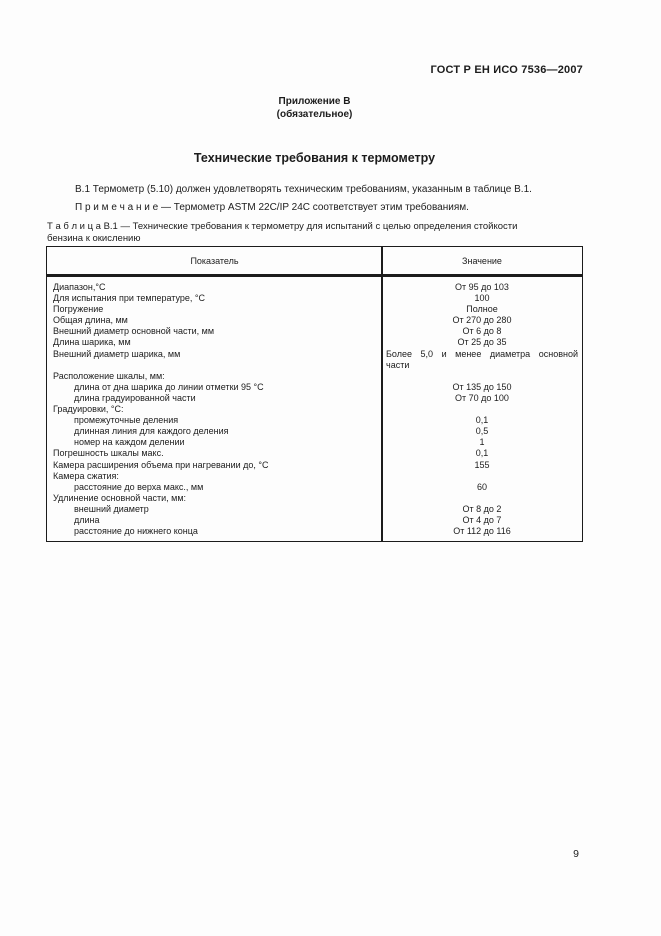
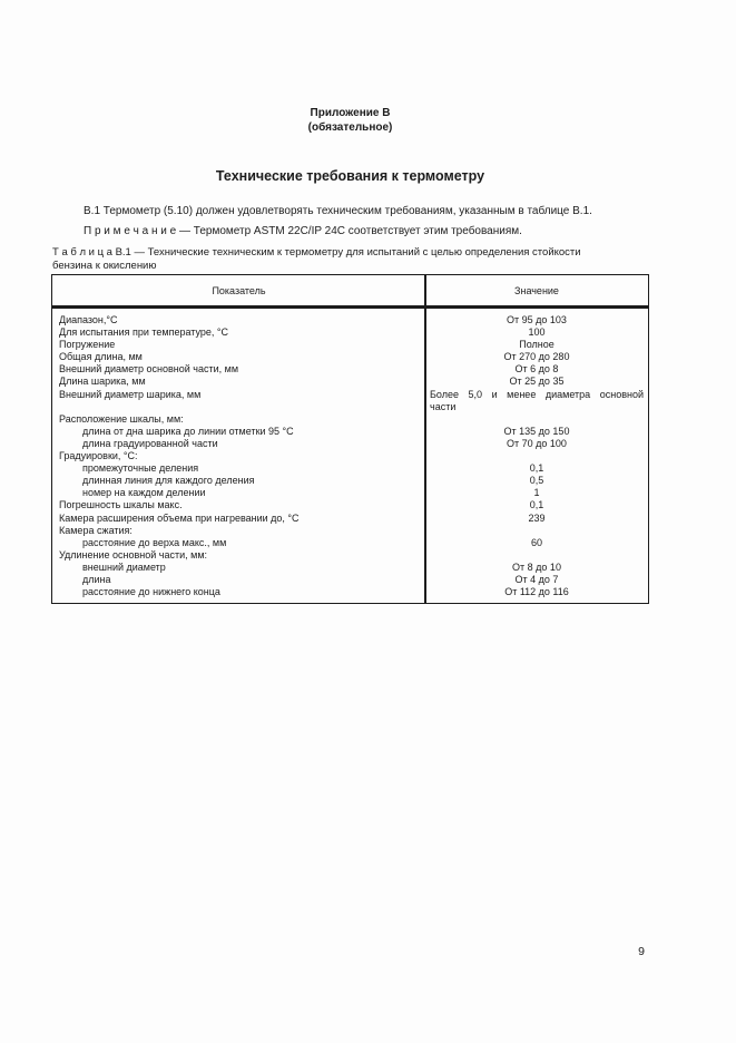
- ГОСТ Р ЕН ИСО 7536—2007
  Приложение В
  (обязательное)
  Технические требования к термометру
  В.1 Термометр (5.10) должен удовлетворять техническим требованиям, указанным в таблице В.1.
  П р и м е ч а н и е — Термометр ASTM 22C/IP 24C соответствует этим требованиям.
- Т а б л и ц а В.1 — Технические требования к термометру для испытаний с целью определения стойкости
+ Т а б л и ц а В.1 — Технические техническим к термометру для испытаний с целью определения стойкости
  бензина к окислению
  Показатель
  Значение
  Диапазон,°С
  От 95 до 103
  Для испытания при температуре, °С
  100
  Погружение
  Полное
  Общая длина, мм
  От 270 до 280
  Внешний диаметр основной части, мм
  От 6 до 8
  Длина шарика, мм
  От 25 до 35
  Внешний диаметр шарика, мм
  Более 5,0 и менее диаметра основной
  части
  Расположение шкалы, мм:
  длина от дна шарика до линии отметки 95 °С
  От 135 до 150
  длина градуированной части
  От 70 до 100
  Градуировки, °С:
  промежуточные деления
  0,1
  длинная линия для каждого деления
  0,5
  номер на каждом делении
  1
  Погрешность шкалы макс.
  0,1
  Камера расширения объема при нагревании до, °С
- 155
+ 239
  Камера сжатия:
  расстояние до верха макс., мм
  60
  Удлинение основной части, мм:
  внешний диаметр
- От 8 до 2
+ От 8 до 10
  длина
  От 4 до 7
  расстояние до нижнего конца
  От 112 до 116
  9
